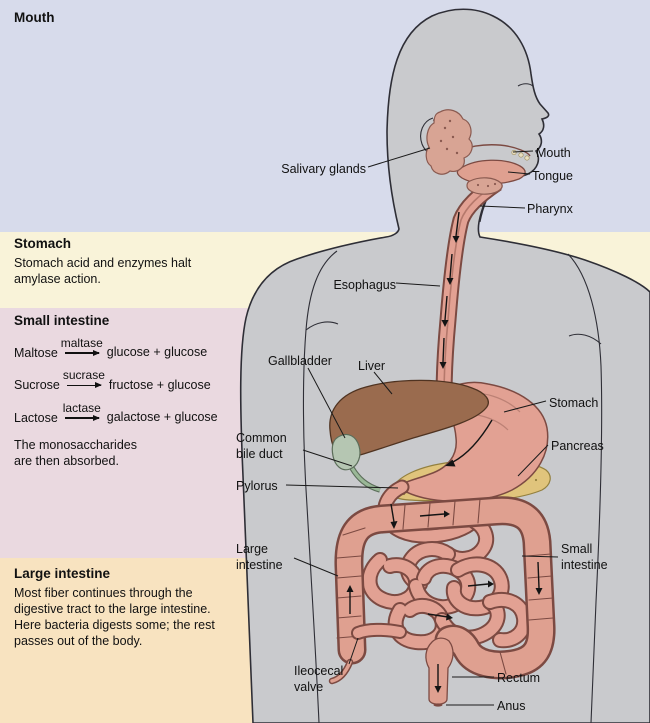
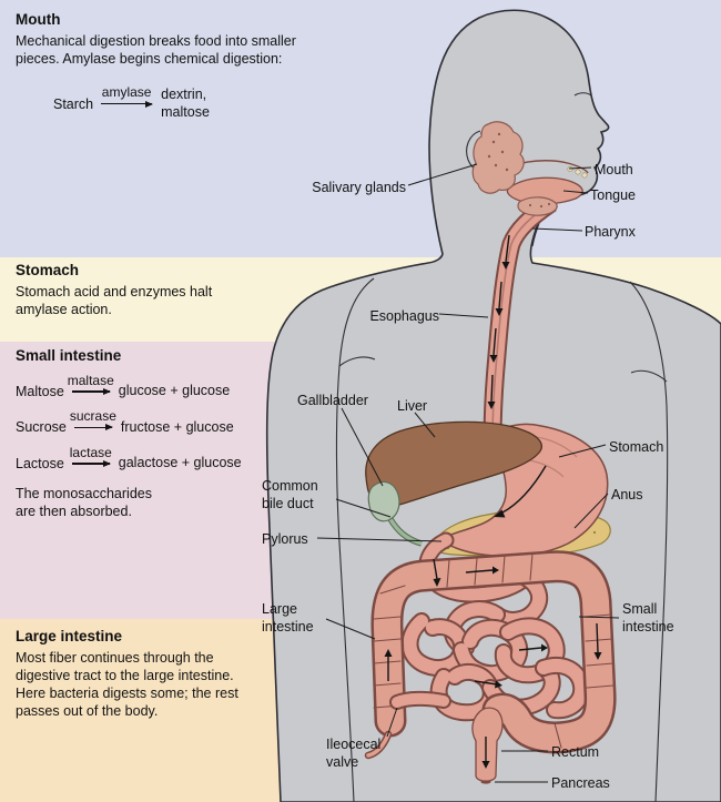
  Mouth
+ Mechanical digestion breaks food into smaller
+ pieces. Amylase begins chemical digestion:
+ Starch
+ amylase
+ dextrin,
+ maltose
  Stomach
  Stomach acid and enzymes halt
  amylase action.
  Small intestine
  Maltose
  maltase
  glucose + glucose
  Sucrose
  sucrase
  fructose + glucose
  Lactose
  lactase
  galactose + glucose
  The monosaccharides
  are then absorbed.
  Large intestine
  Most fiber continues through the
  digestive tract to the large intestine.
  Here bacteria digests some; the rest
  passes out of the body.
  Salivary glands
  Mouth
  Tongue
  Pharynx
  Esophagus
  Gallbladder
  Liver
  Stomach
- Pancreas
+ Anus
  Common
  bile duct
  Pylorus
  Large
  intestine
  Small
  intestine
  Ileocecal
  valve
  Rectum
- Anus
+ Pancreas
